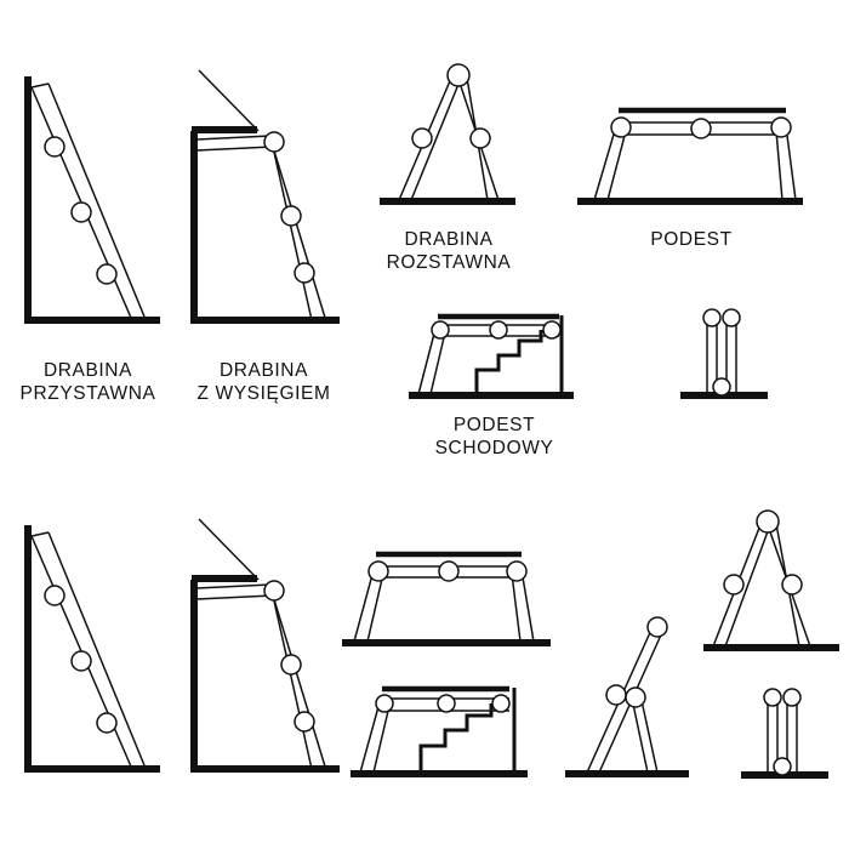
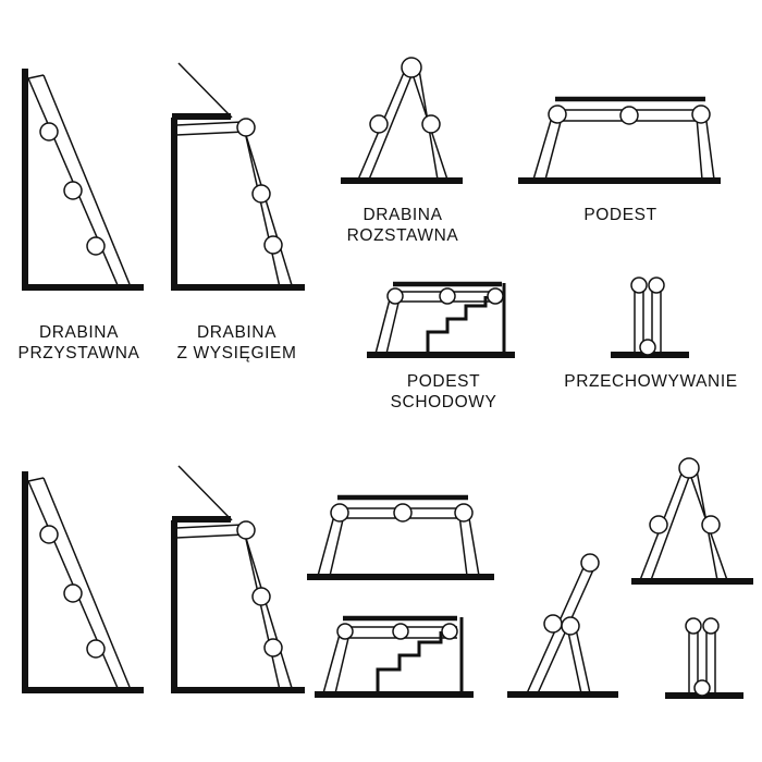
  DRABINA
  PRZYSTAWNA
  DRABINA
  Z WYSIĘGIEM
  DRABINA
  ROZSTAWNA
  PODEST
  PODEST
  SCHODOWY
+ PRZECHOWYWANIE
